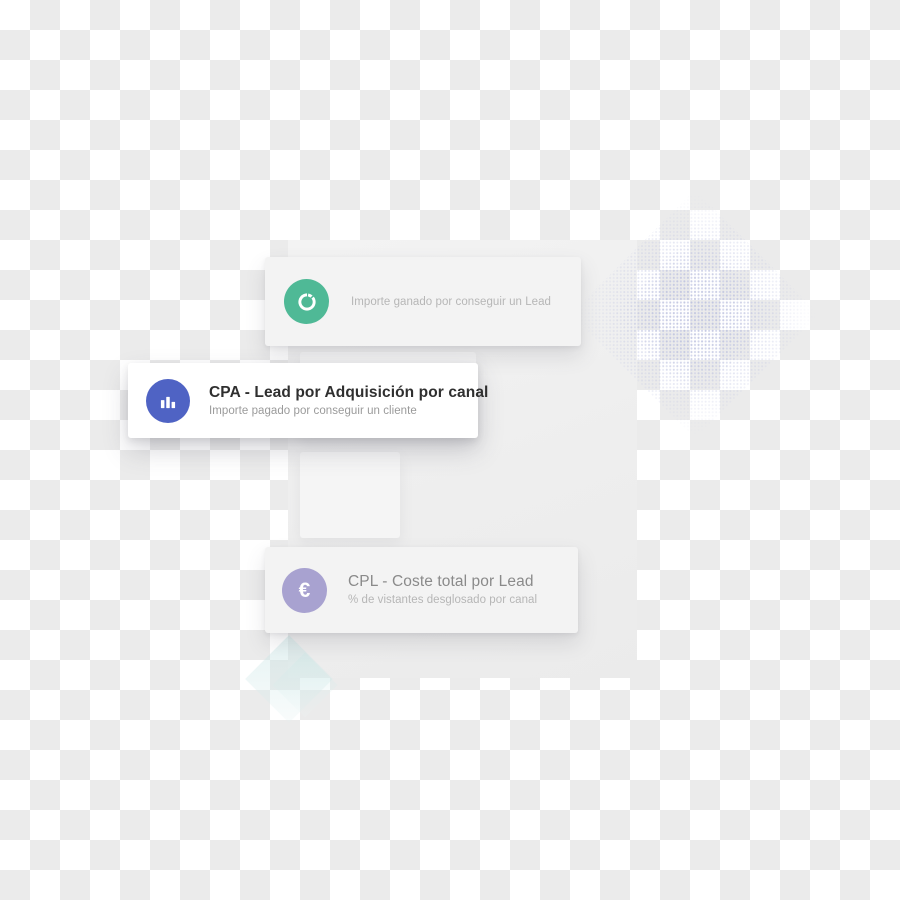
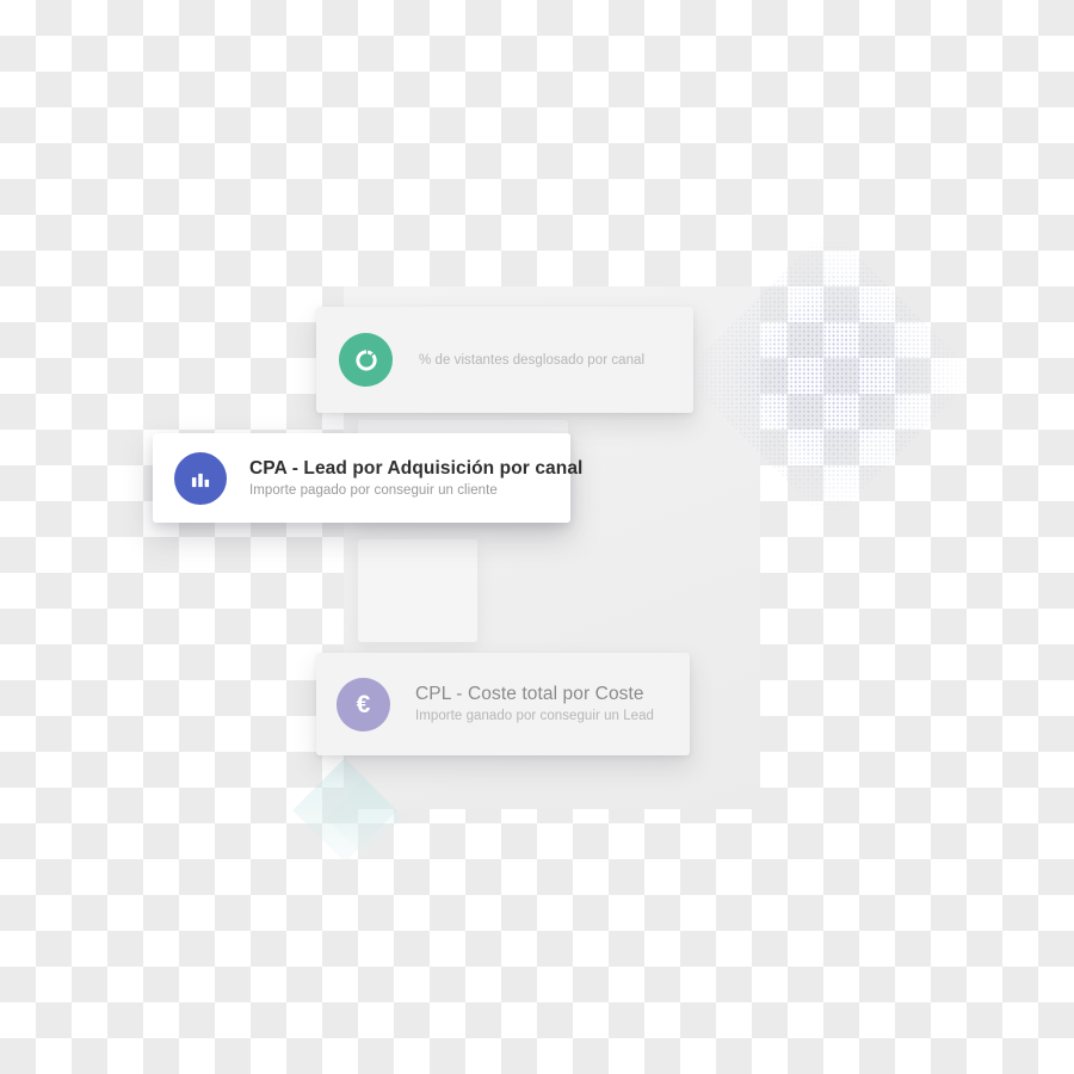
- Importe ganado por conseguir un Lead
+ % de vistantes desglosado por canal
  CPA - Lead por Adquisición por canal
  Importe pagado por conseguir un cliente
  €
- CPL - Coste total por Lead
+ CPL - Coste total por Coste
- % de vistantes desglosado por canal
+ Importe ganado por conseguir un Lead
